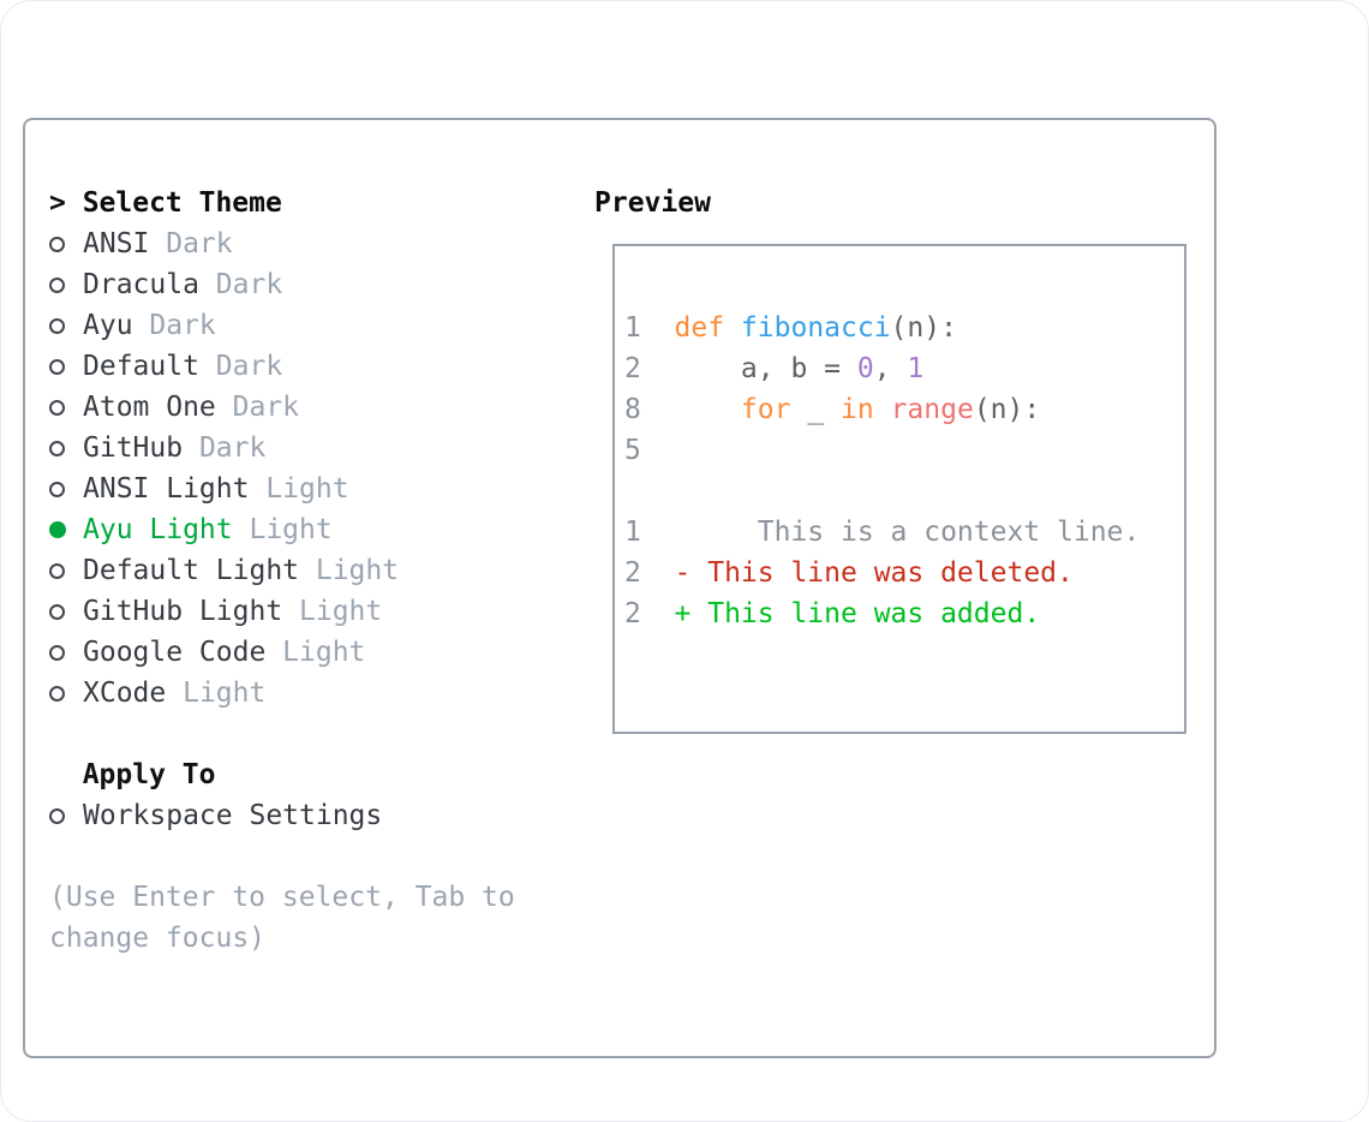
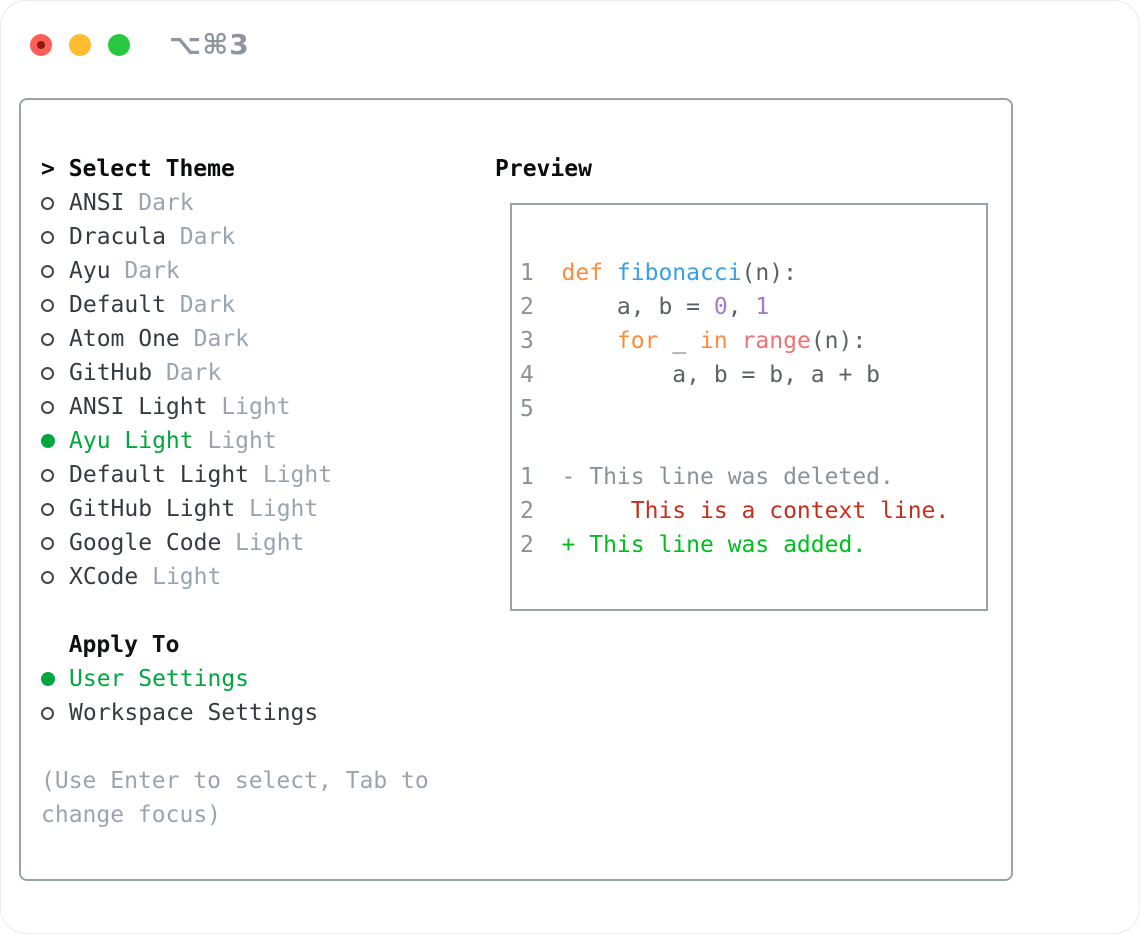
+ ⌥⌘3
  >
  Select Theme
  ANSI
  Dark
  Dracula
  Dark
  Ayu
  Dark
  Default
  Dark
  Atom One
  Dark
  GitHub
  Dark
  ANSI Light
  Light
  Ayu Light
  Light
  Default Light
  Light
  GitHub Light
  Light
  Google Code
  Light
  XCode
  Light
  Apply To
+ User Settings
  Workspace Settings
  (Use Enter to select, Tab to change focus)
  Preview
  1
  def fibonacci(n):
  2
  a, b = 0, 1
- 8
+ 3
  for _ in range(n):
+ 4
+ a, b = b, a + b
  5
  1
- This is a context line.
+ - This line was deleted.
  2
- - This line was deleted.
+ This is a context line.
  2
  + This line was added.
